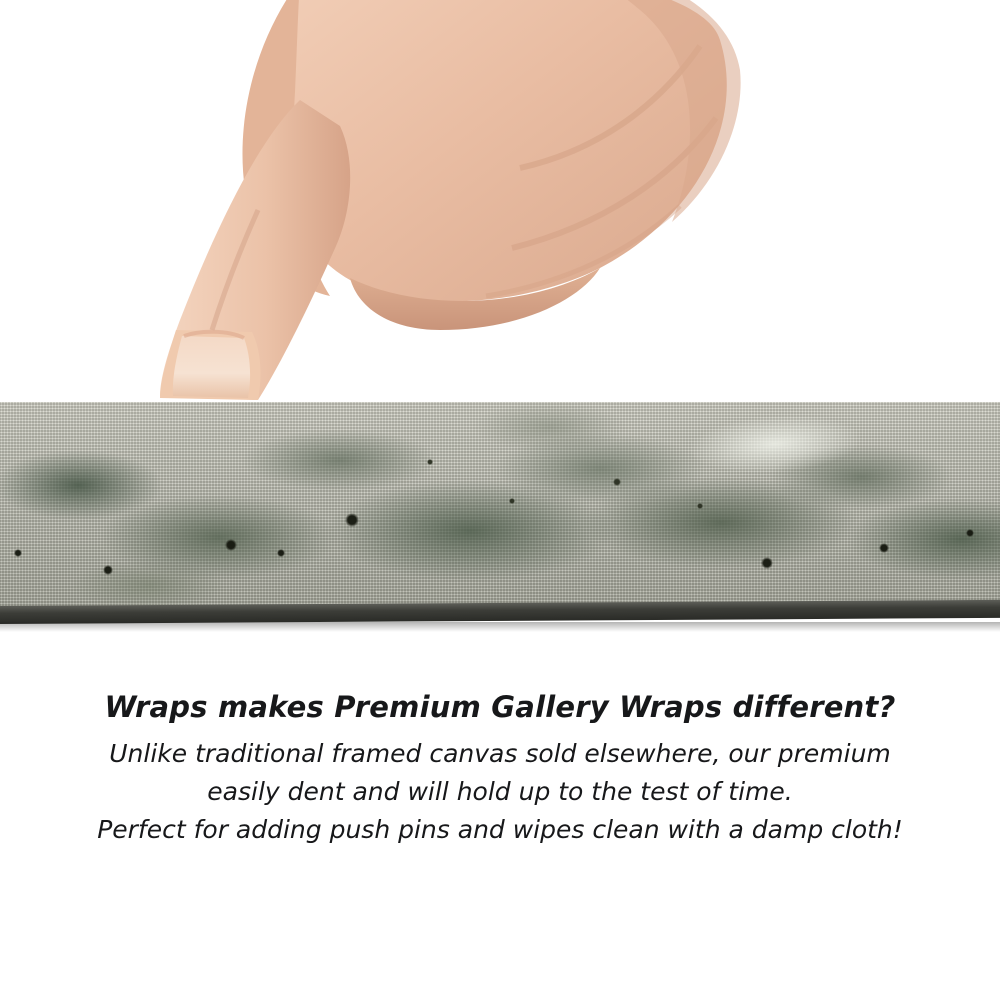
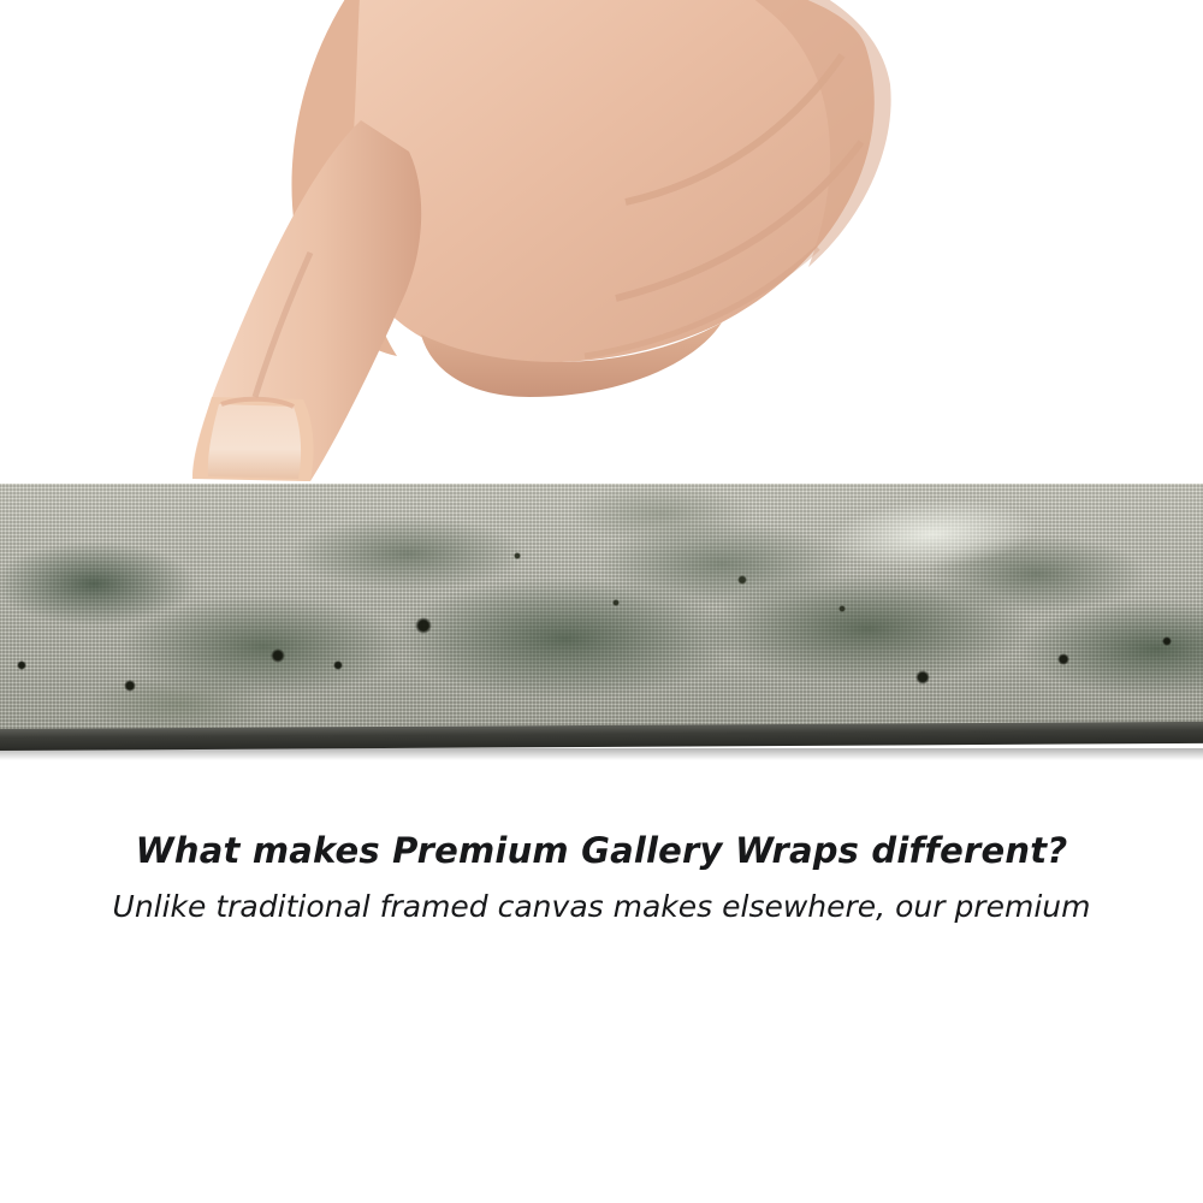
- Wraps makes Premium Gallery Wraps different?
+ What makes Premium Gallery Wraps different?
- Unlike traditional framed canvas sold elsewhere, our premium
+ Unlike traditional framed canvas makes elsewhere, our premium
- easily dent and will hold up to the test of time.
- Perfect for adding push pins and wipes clean with a damp cloth!
